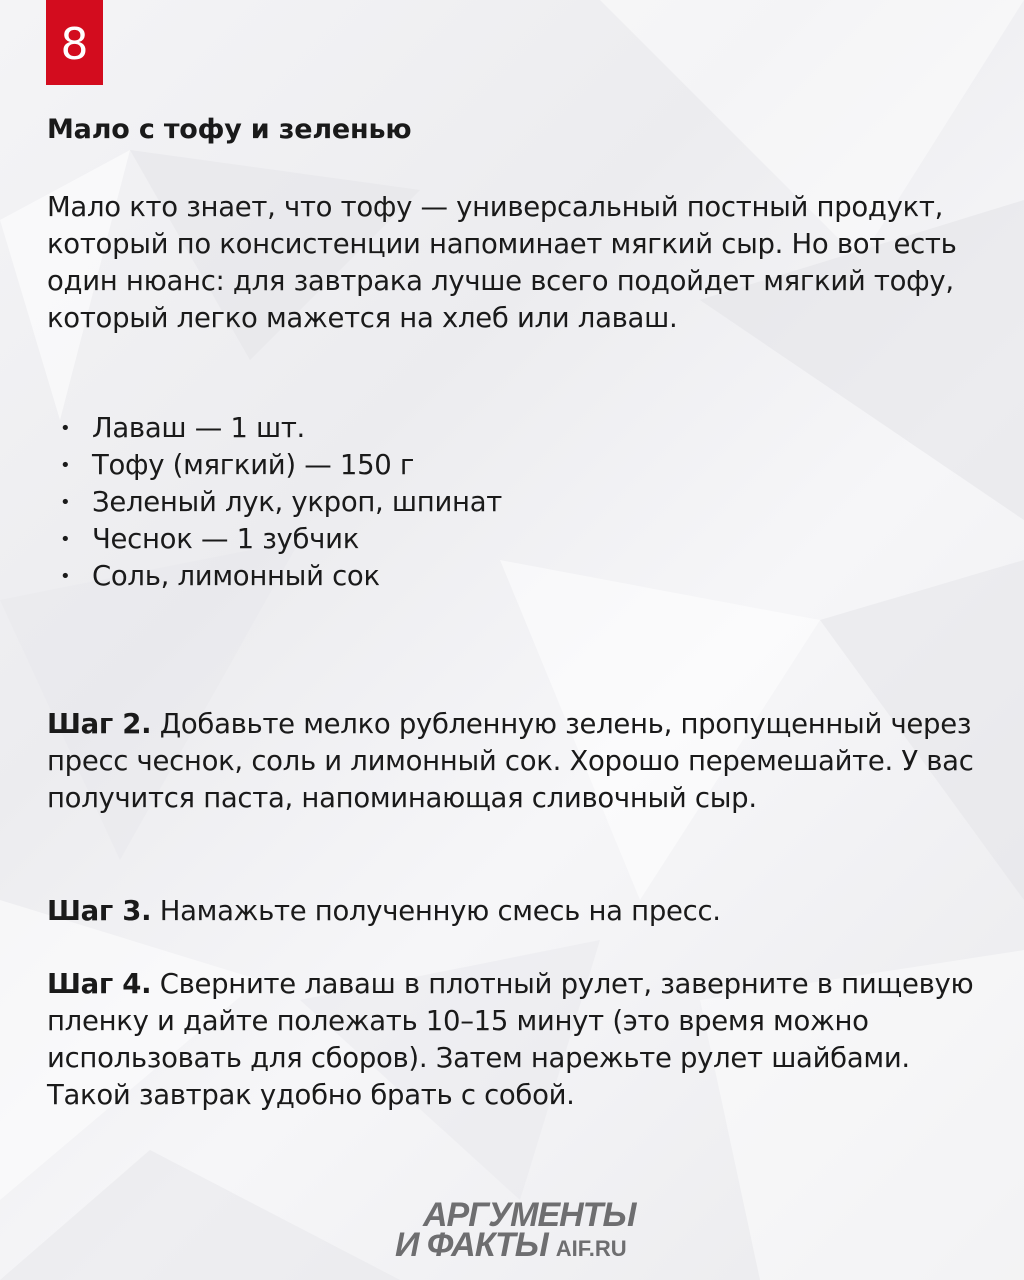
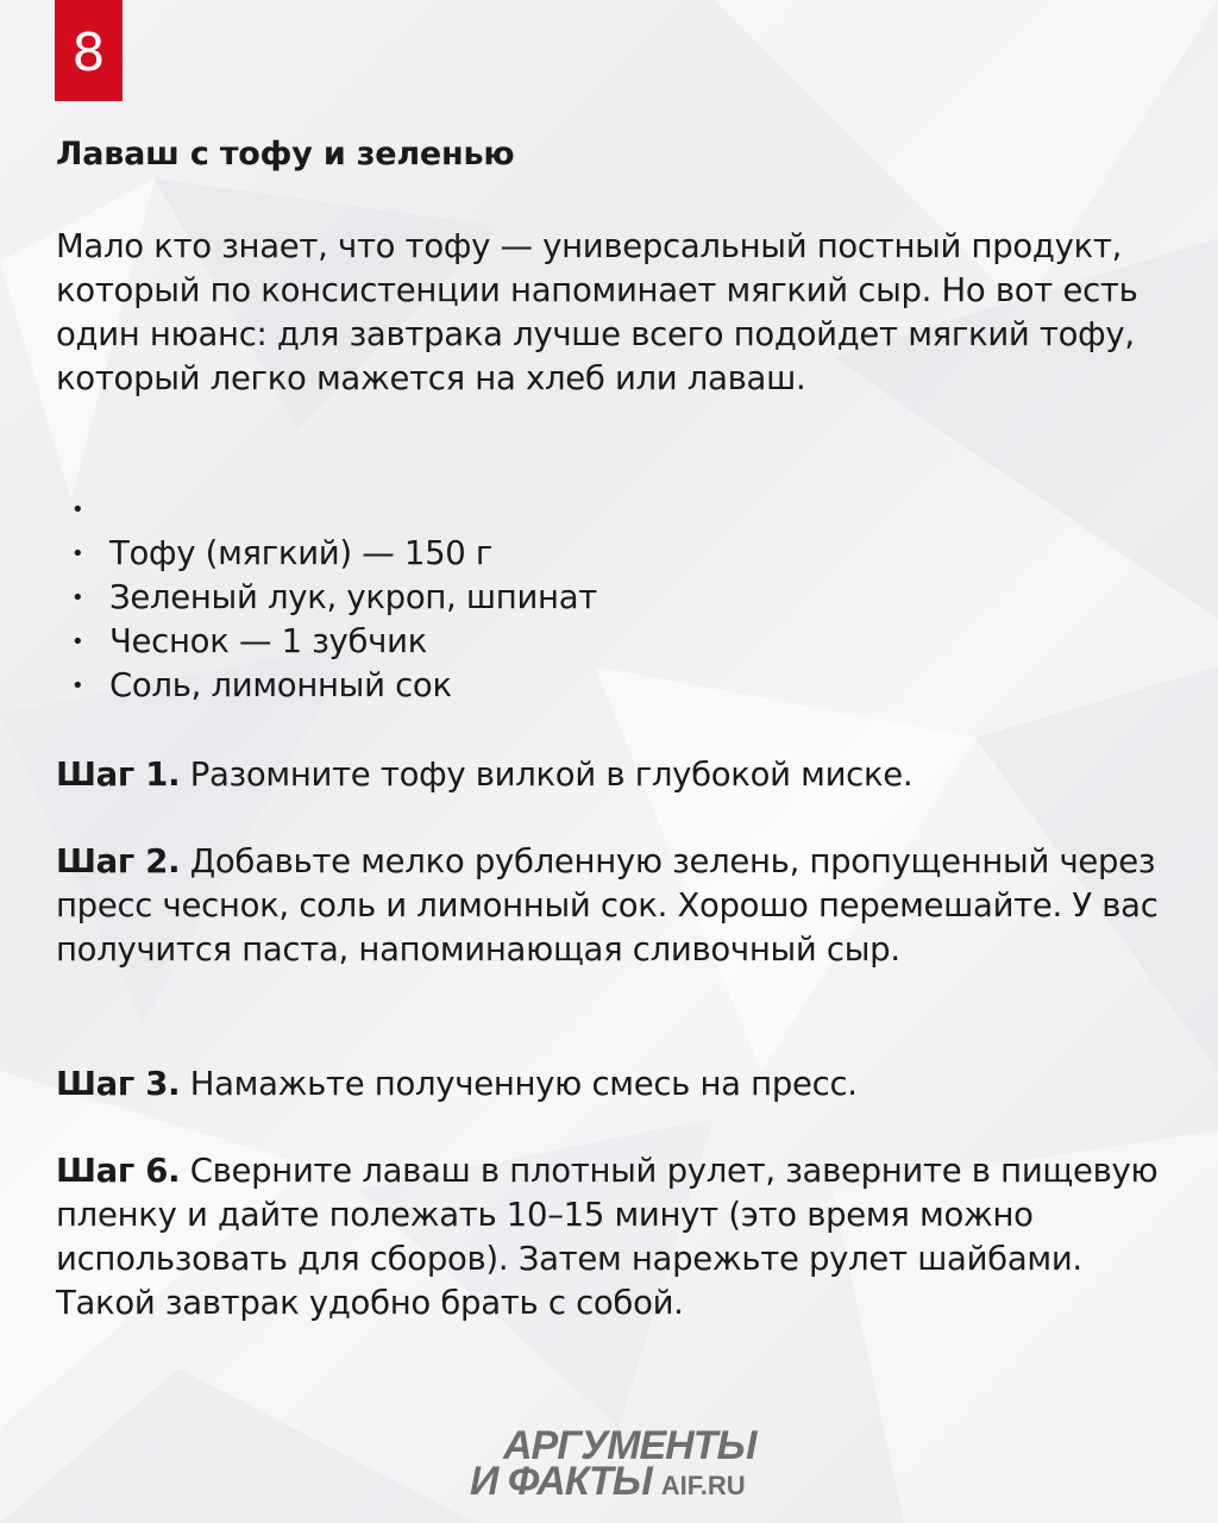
  8
- Мало с тофу и зеленью
+ Лаваш с тофу и зеленью
  Мало кто знает, что тофу — универсальный постный продукт, который по консистенции напоминает мягкий сыр. Но вот есть один нюанс: для завтрака лучше всего подойдет мягкий тофу, который легко мажется на хлеб или лаваш.
  •
- Лаваш — 1 шт.
  •
  Тофу (мягкий) — 150 г
  •
  Зеленый лук, укроп, шпинат
  •
  Чеснок — 1 зубчик
  •
  Соль, лимонный сок
+ Шаг 1. Разомните тофу вилкой в глубокой миске.
  Шаг 2. Добавьте мелко рубленную зелень, пропущенный через пресс чеснок, соль и лимонный сок. Хорошо перемешайте. У вас получится паста, напоминающая сливочный сыр.
  Шаг 3. Намажьте полученную смесь на пресс.
- Шаг 4. Сверните лаваш в плотный рулет, заверните в пищевую пленку и дайте полежать 10–15 минут (это время можно использовать для сборов). Затем нарежьте рулет шайбами. Такой завтрак удобно брать с собой.
+ Шаг 6. Сверните лаваш в плотный рулет, заверните в пищевую пленку и дайте полежать 10–15 минут (это время можно использовать для сборов). Затем нарежьте рулет шайбами. Такой завтрак удобно брать с собой.
  АРГУМЕНТЫ
  И ФАКТЫ AIF.RU
